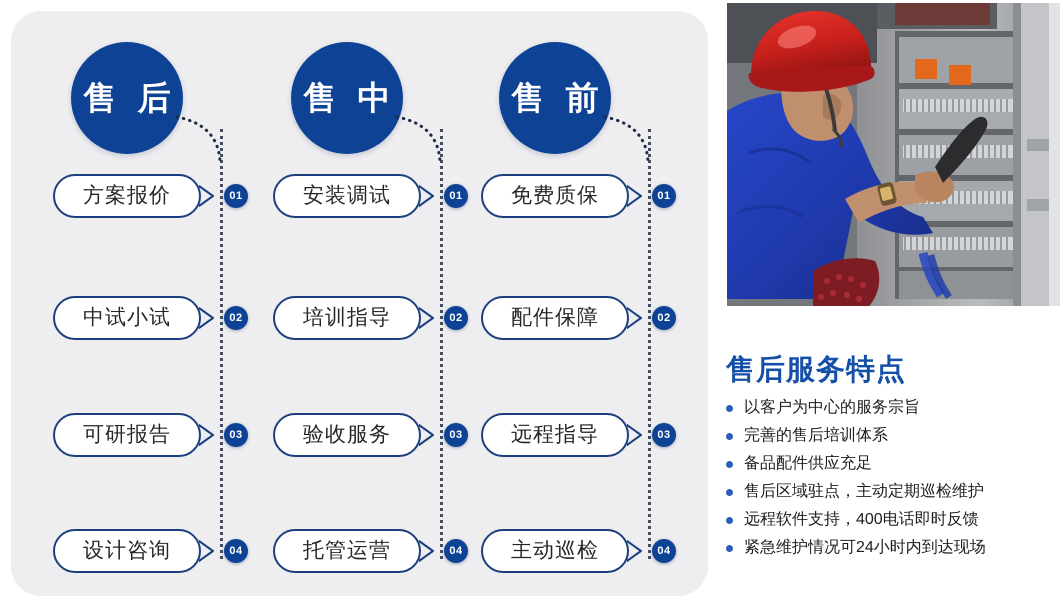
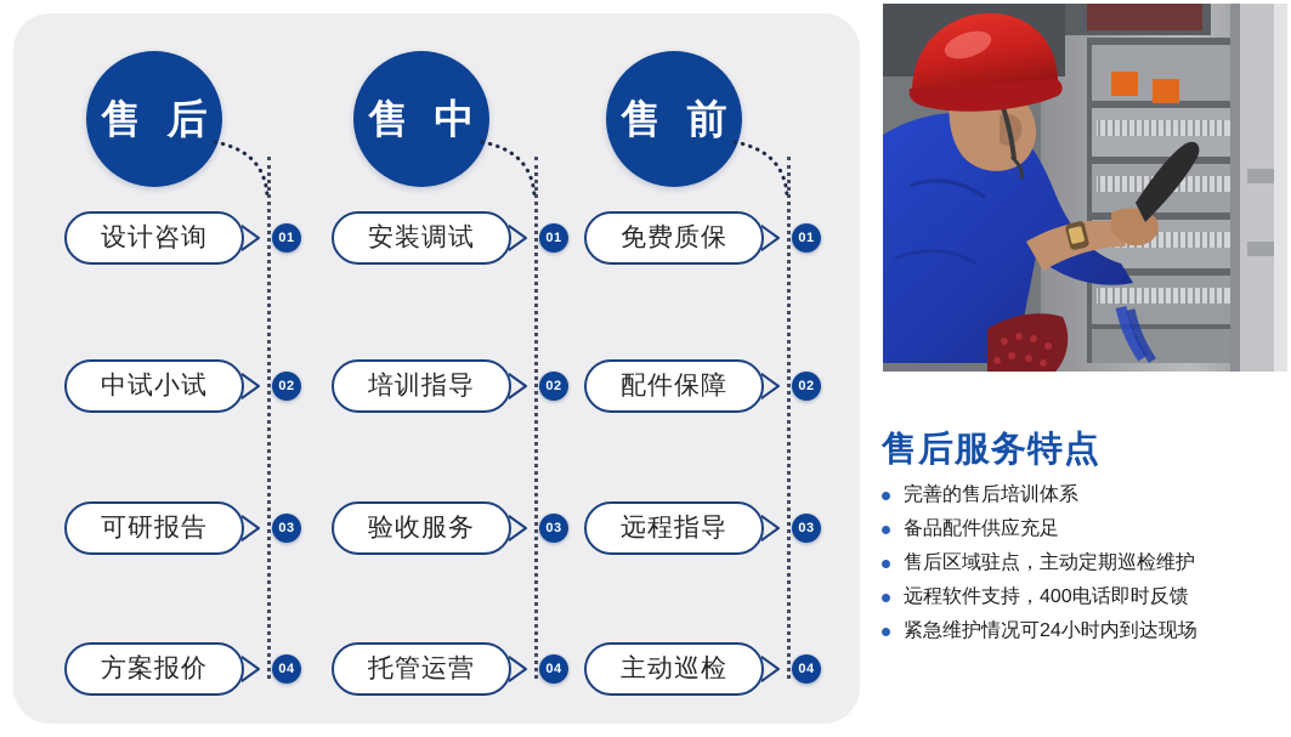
  售 后
- 方案报价
+ 设计咨询
  01
  中试小试
  02
  可研报告
  03
- 设计咨询
+ 方案报价
  04
  售 中
  安装调试
  01
  培训指导
  02
  验收服务
  03
  托管运营
  04
  售 前
  免费质保
  01
  配件保障
  02
  远程指导
  03
  主动巡检
  04
  售后服务特点
- 以客户为中心的服务宗旨
  完善的售后培训体系
  备品配件供应充足
  售后区域驻点，主动定期巡检维护
  远程软件支持，400电话即时反馈
  紧急维护情况可24小时内到达现场
